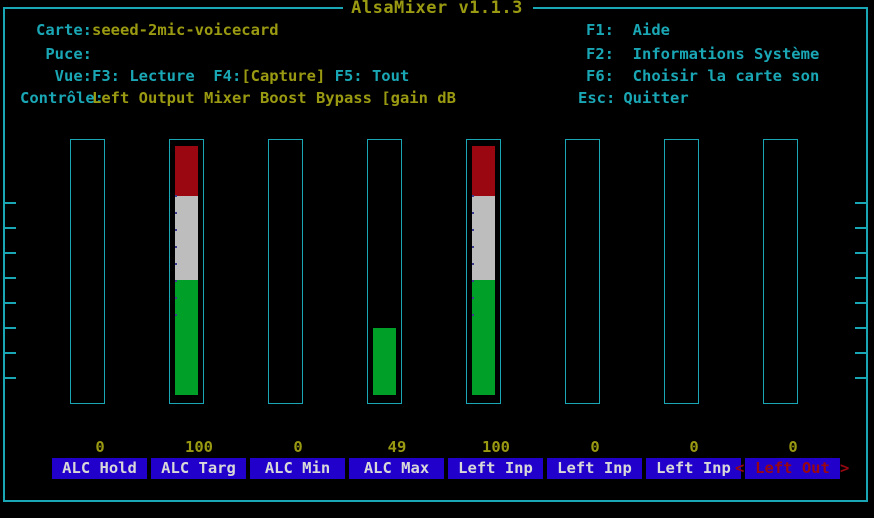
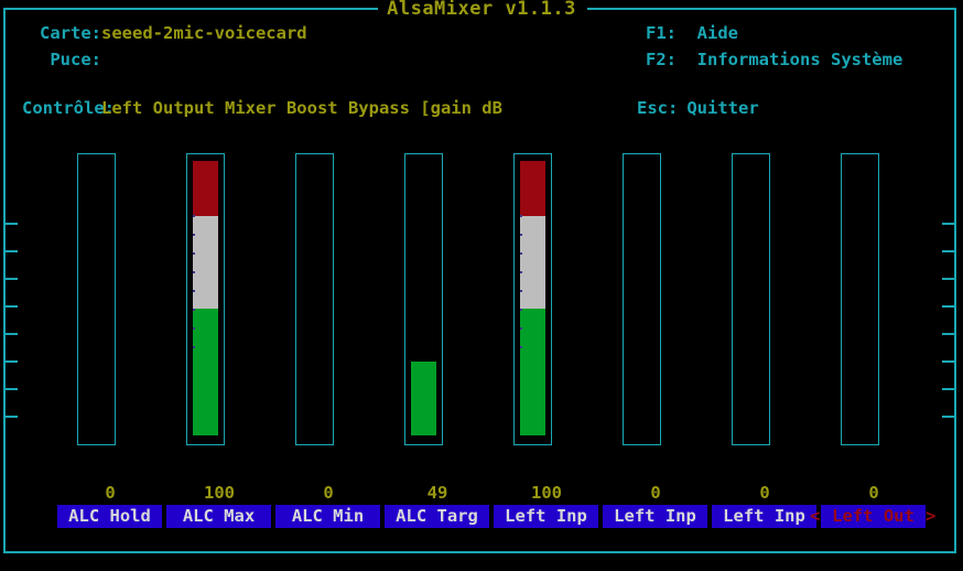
  AlsaMixer v1.1.3
  Carte:seeed-2mic-voicecard
  Puce:
- Vue:F3: Lecture F4:[Capture] F5: Tout
  ContrôleLeft Output Mixer Boost Bypass [gain dB
  F1: Aide
  F2: Informations Système
- F6: Choisir la carte son
  Esc: Quitter
  0
  ALC Hold
  100
- ALC Targ
+ ALC Max
  0
  ALC Min
  49
- ALC Max
+ ALC Targ
  100
  Left Inp
  0
  Left Inp
  0
  Left Inp
  0
  Left Out
  <
  >
